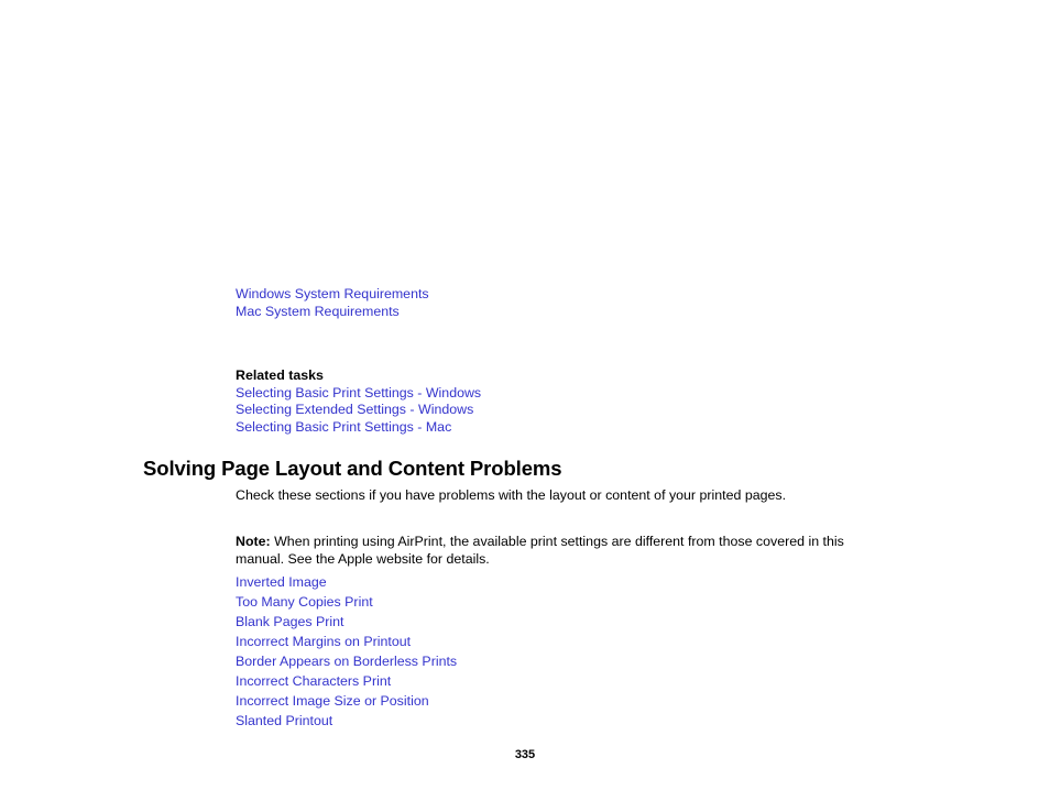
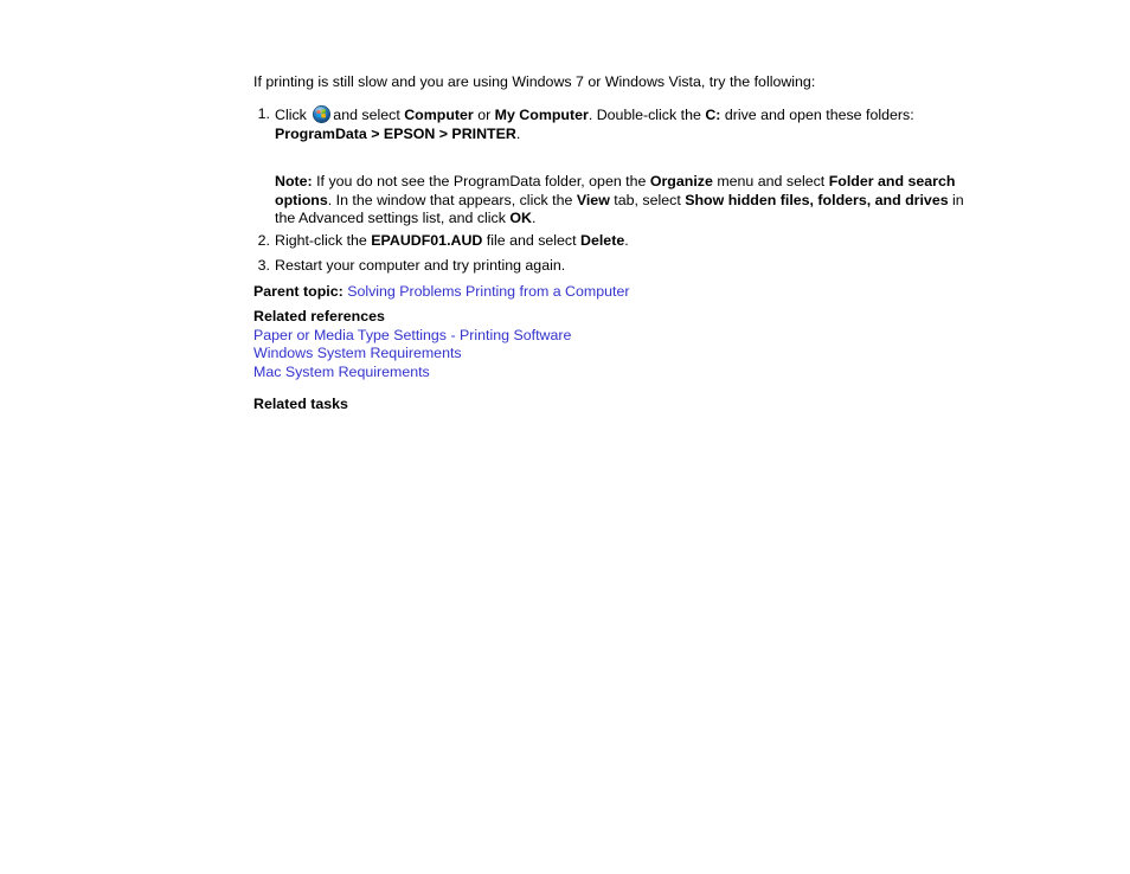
+ If printing is still slow and you are using Windows 7 or Windows Vista, try the following:
+ 1.
+ Click and select Computer or My Computer. Double-click the C: drive and open these folders: ProgramData > EPSON > PRINTER.
+ Note: If you do not see the ProgramData folder, open the Organize menu and select Folder and search options. In the window that appears, click the View tab, select Show hidden files, folders, and drives in the Advanced settings list, and click OK.
+ 2.
+ Right-click the EPAUDF01.AUD file and select Delete.
+ 3.
+ Restart your computer and try printing again.
+ Parent topic: Solving Problems Printing from a Computer
+ Related references
+ Paper or Media Type Settings - Printing Software
  Windows System Requirements
  Mac System Requirements
  Related tasks
- Selecting Basic Print Settings - Windows
- Selecting Extended Settings - Windows
- Selecting Basic Print Settings - Mac
- Solving Page Layout and Content Problems
- Check these sections if you have problems with the layout or content of your printed pages.
- Note: When printing using AirPrint, the available print settings are different from those covered in this manual. See the Apple website for details.
- Inverted Image
- Too Many Copies Print
- Blank Pages Print
- Incorrect Margins on Printout
- Border Appears on Borderless Prints
- Incorrect Characters Print
- Incorrect Image Size or Position
- Slanted Printout
- 335
